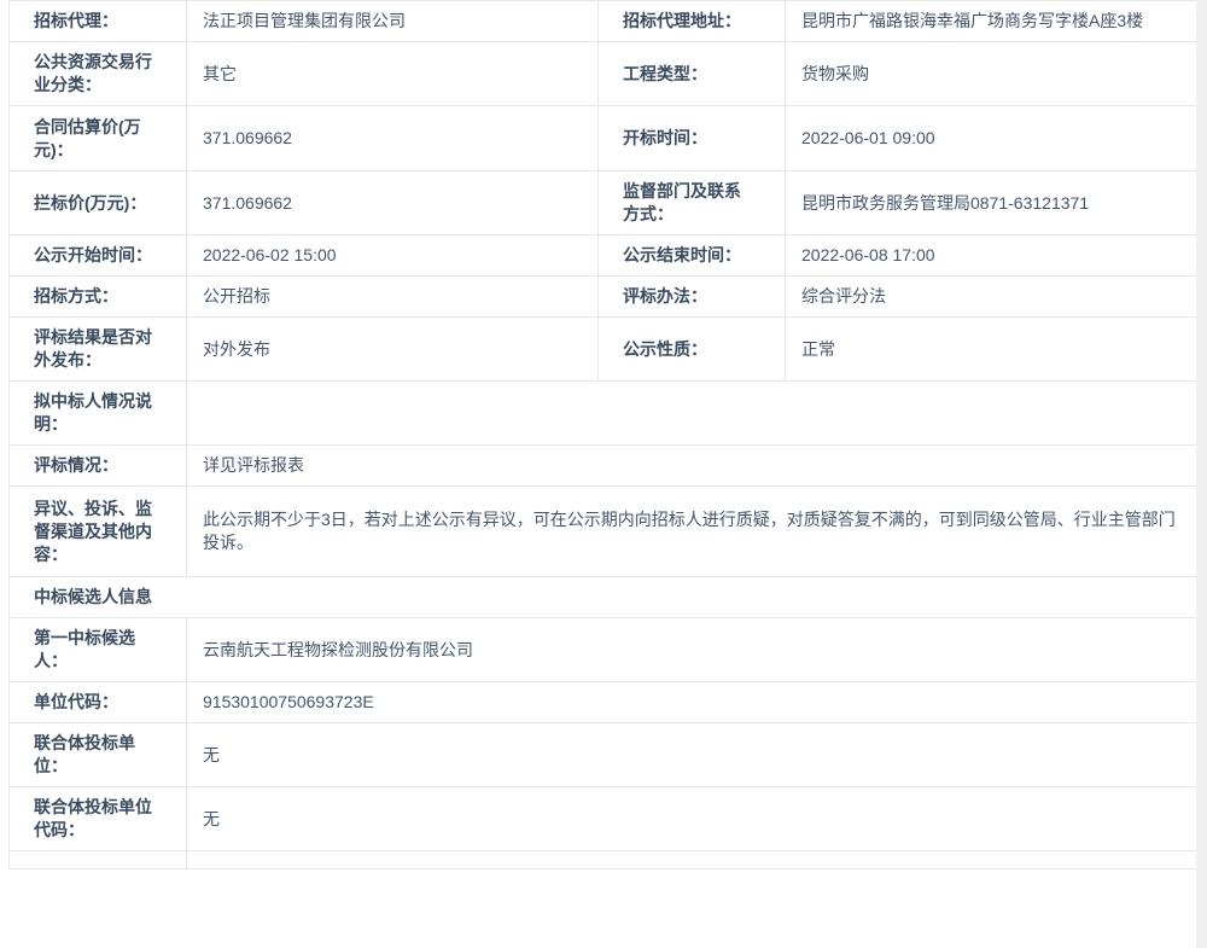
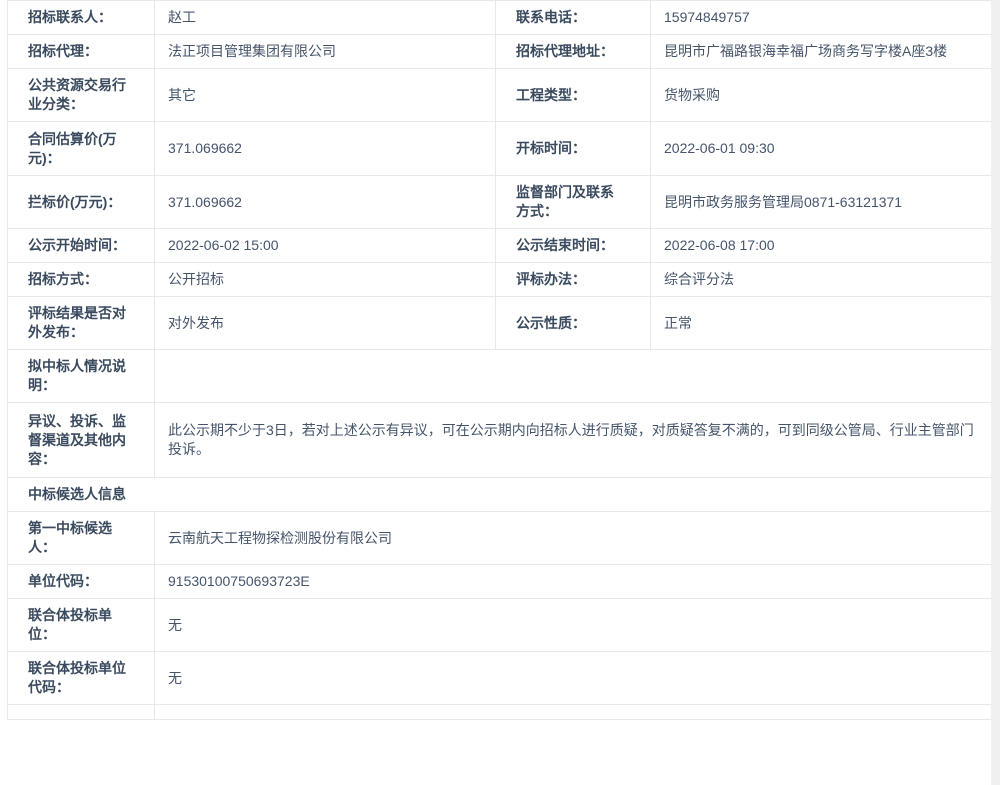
+ 招标联系人：	赵工	联系电话：	15974849757
  招标代理：	法正项目管理集团有限公司	招标代理地址：	昆明市广福路银海幸福广场商务写字楼A座3楼
  公共资源交易行业分类：	其它	工程类型：	货物采购
- 合同估算价(万元)：	371.069662	开标时间：	2022-06-01 09:00
+ 合同估算价(万元)：	371.069662	开标时间：	2022-06-01 09:30
  拦标价(万元)：	371.069662	监督部门及联系方式：	昆明市政务服务管理局0871-63121371
  公示开始时间：	2022-06-02 15:00	公示结束时间：	2022-06-08 17:00
  招标方式：	公开招标	评标办法：	综合评分法
  评标结果是否对外发布：	对外发布	公示性质：	正常
  拟中标人情况说明：
- 评标情况：	详见评标报表
  异议、投诉、监督渠道及其他内容：	此公示期不少于3日，若对上述公示有异议，可在公示期内向招标人进行质疑，对质疑答复不满的，可到同级公管局、行业主管部门投诉。
  中标候选人信息
  第一中标候选人：	云南航天工程物探检测股份有限公司
  单位代码：	91530100750693723E
  联合体投标单位：	无
  联合体投标单位代码：	无
